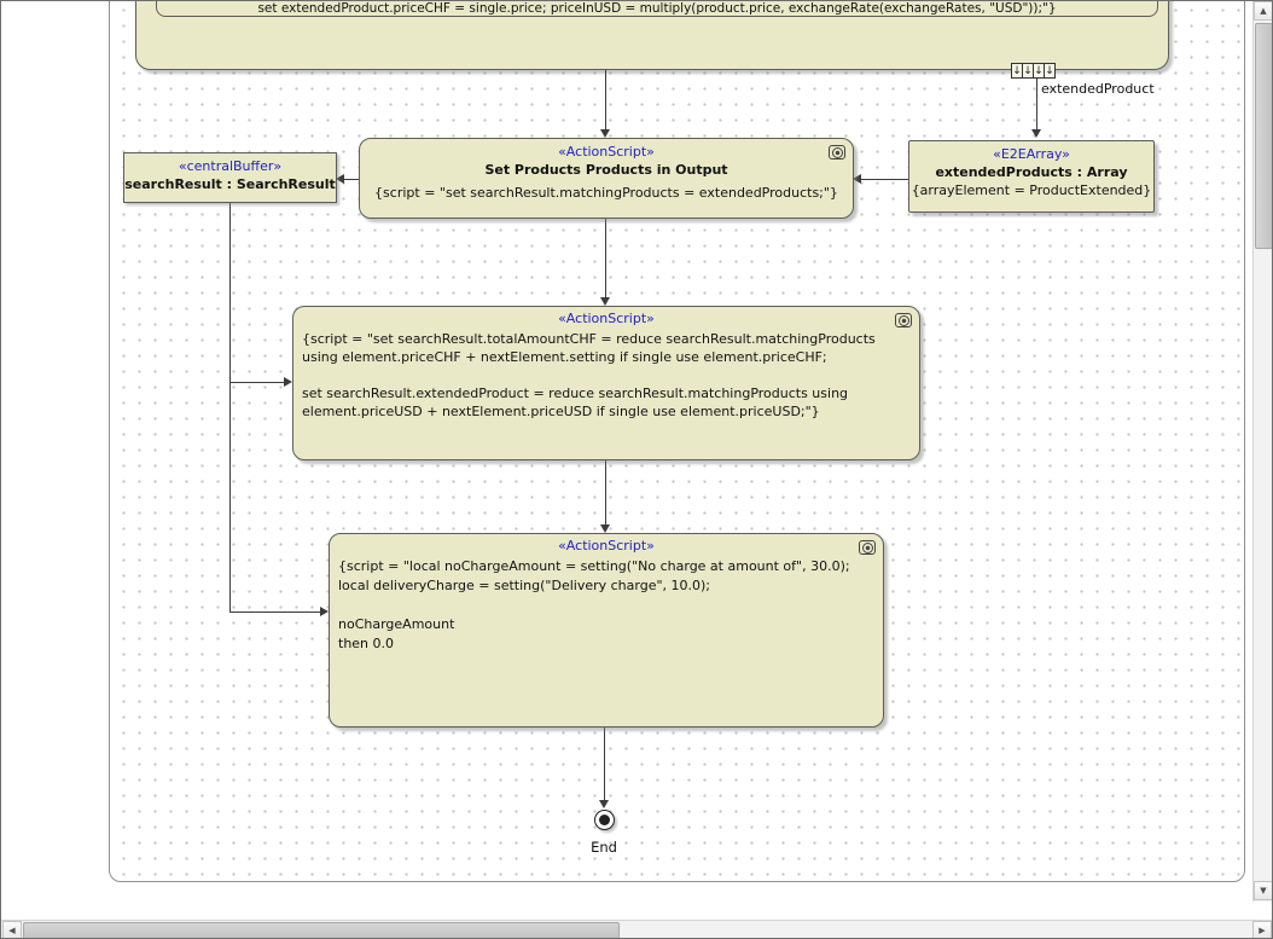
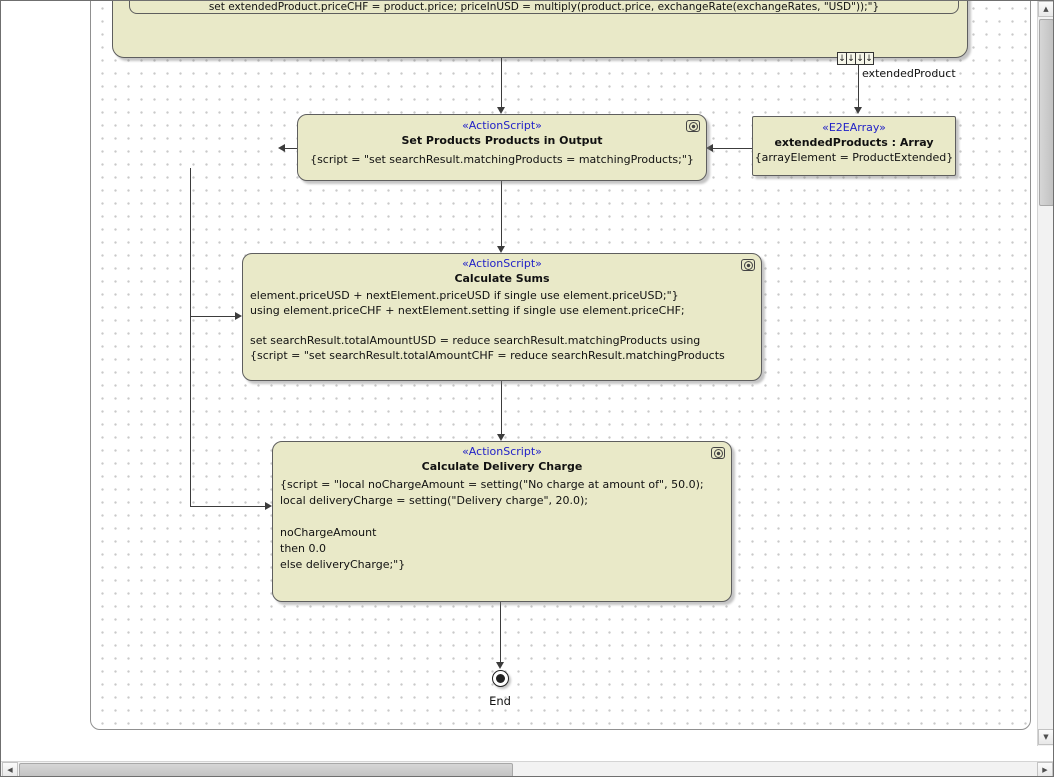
- set extendedProduct.priceCHF = single.price; priceInUSD = multiply(product.price, exchangeRate(exchangeRates, "USD"));"}
+ set extendedProduct.priceCHF = product.price; priceInUSD = multiply(product.price, exchangeRate(exchangeRates, "USD"));"}
  ↓
  ↓
  ↓
  ↓
  extendedProduct
- «centralBuffer»
- searchResult : SearchResult
  «ActionScript»
  Set Products Products in Output
- {script = "set searchResult.matchingProducts = extendedProducts;"}
+ {script = "set searchResult.matchingProducts = matchingProducts;"}
  «E2EArray»
  extendedProducts : Array
  {arrayElement = ProductExtended}
  «ActionScript»
+ Calculate Sums
- {script = "set searchResult.totalAmountCHF = reduce searchResult.matchingProducts
+ element.priceUSD + nextElement.priceUSD if single use element.priceUSD;"}
  using element.priceCHF + nextElement.setting if single use element.priceCHF;
- set searchResult.extendedProduct = reduce searchResult.matchingProducts using
+ set searchResult.totalAmountUSD = reduce searchResult.matchingProducts using
- element.priceUSD + nextElement.priceUSD if single use element.priceUSD;"}
+ {script = "set searchResult.totalAmountCHF = reduce searchResult.matchingProducts
  «ActionScript»
+ Calculate Delivery Charge
- {script = "local noChargeAmount = setting("No charge at amount of", 30.0);
+ {script = "local noChargeAmount = setting("No charge at amount of", 50.0);
- local deliveryCharge = setting("Delivery charge", 10.0);
+ local deliveryCharge = setting("Delivery charge", 20.0);
  noChargeAmount
  then 0.0
+ else deliveryCharge;"}
  End
  ▲
  ▼
  ◀
  ▶
